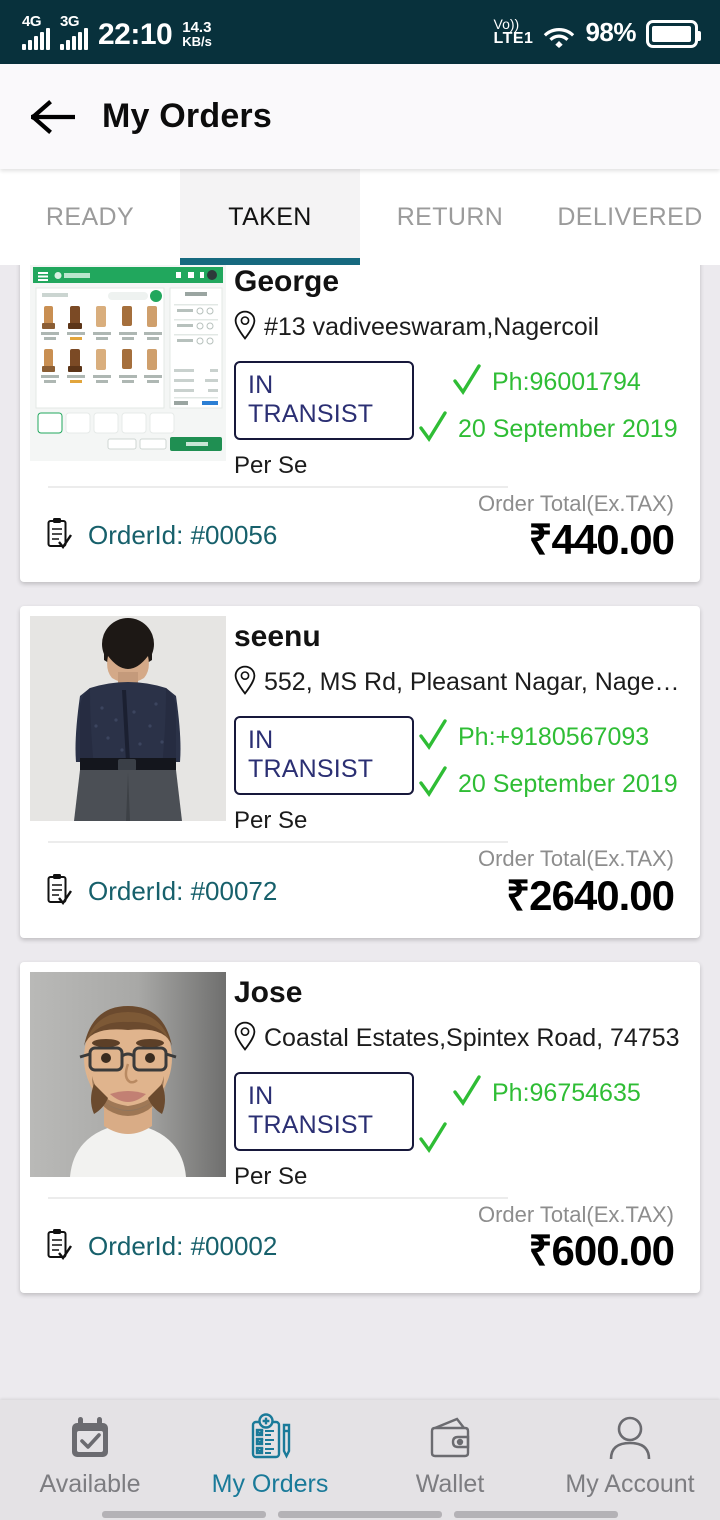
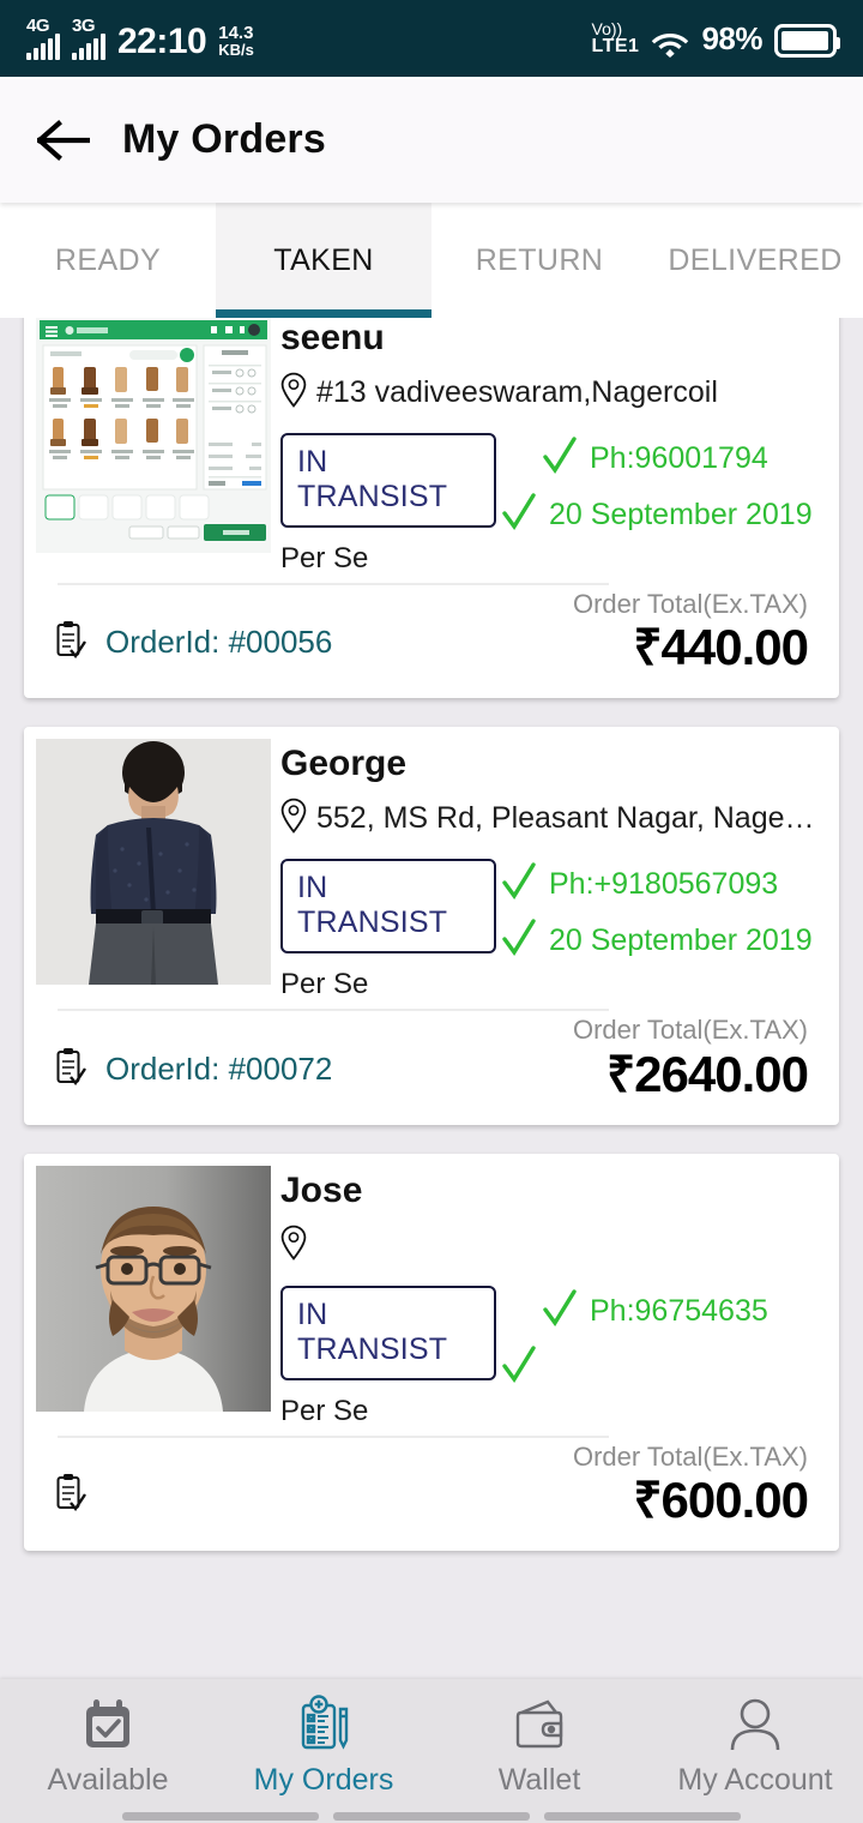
  4G
  3G
  22:10
  14.3
  KB/s
  Vo))
  LTE1
  98%
  My Orders
  READY
  TAKEN
  RETURN
  DELIVERED
- George
+ seenu
  #13 vadiveeswaram,Nagercoil
  IN TRANSIST
  Per Se
  Ph:96001794
  20 September 2019
  OrderId: #00056
  Order Total(Ex.TAX)
  ₹440.00
- seenu
+ George
  552, MS Rd, Pleasant Nagar, Nagerc
  IN TRANSIST
  Per Se
  Ph:+9180567093
  20 September 2019
  OrderId: #00072
  Order Total(Ex.TAX)
  ₹2640.00
  Jose
- Coastal Estates,Spintex Road, 74753
  IN TRANSIST
  Per Se
  Ph:96754635
- OrderId: #00002
  Order Total(Ex.TAX)
  ₹600.00
  Available
  My Orders
  Wallet
  My Account
